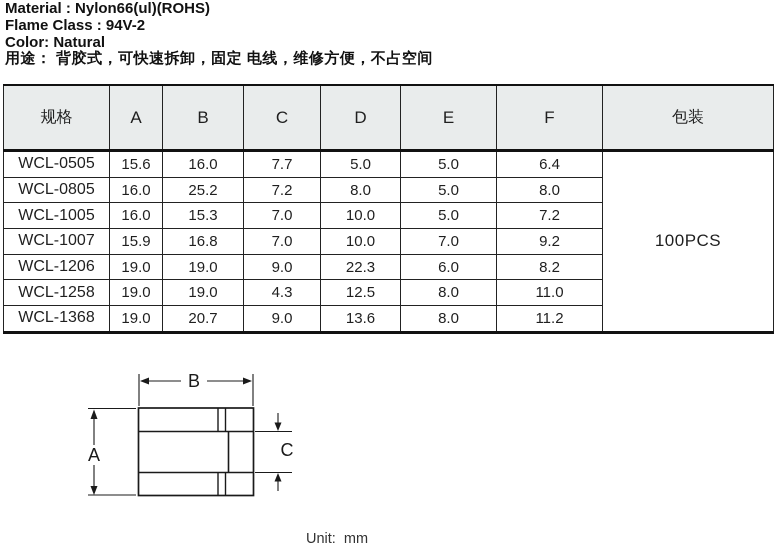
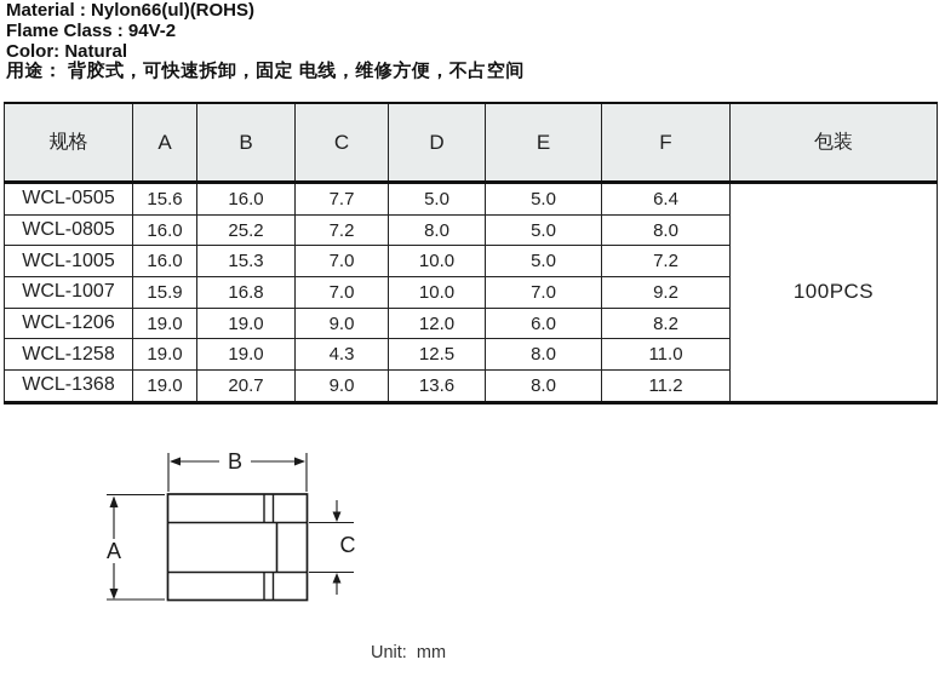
  Material : Nylon66(ul)(ROHS)
  Flame Class : 94V-2
  Color: Natural
  用途： 背胶式，可快速拆卸，固定 电线，维修方便，不占空间
  规格	A	B	C	D	E	F	包装
  WCL-0505	15.6	16.0	7.7	5.0	5.0	6.4	100PCS
  WCL-0805	16.0	25.2	7.2	8.0	5.0	8.0
  WCL-1005	16.0	15.3	7.0	10.0	5.0	7.2
  WCL-1007	15.9	16.8	7.0	10.0	7.0	9.2
- WCL-1206	19.0	19.0	9.0	22.3	6.0	8.2
+ WCL-1206	19.0	19.0	9.0	12.0	6.0	8.2
  WCL-1258	19.0	19.0	4.3	12.5	8.0	11.0
  WCL-1368	19.0	20.7	9.0	13.6	8.0	11.2
  B
  A
  C
  Unit: mm
